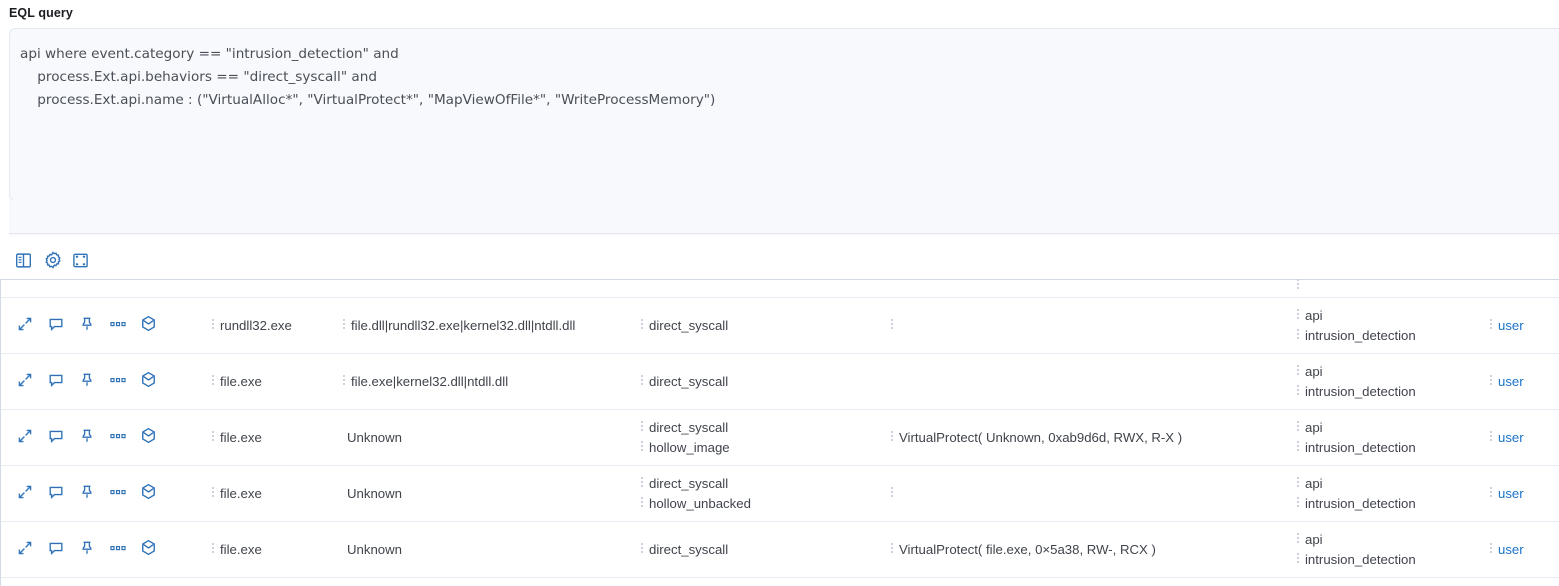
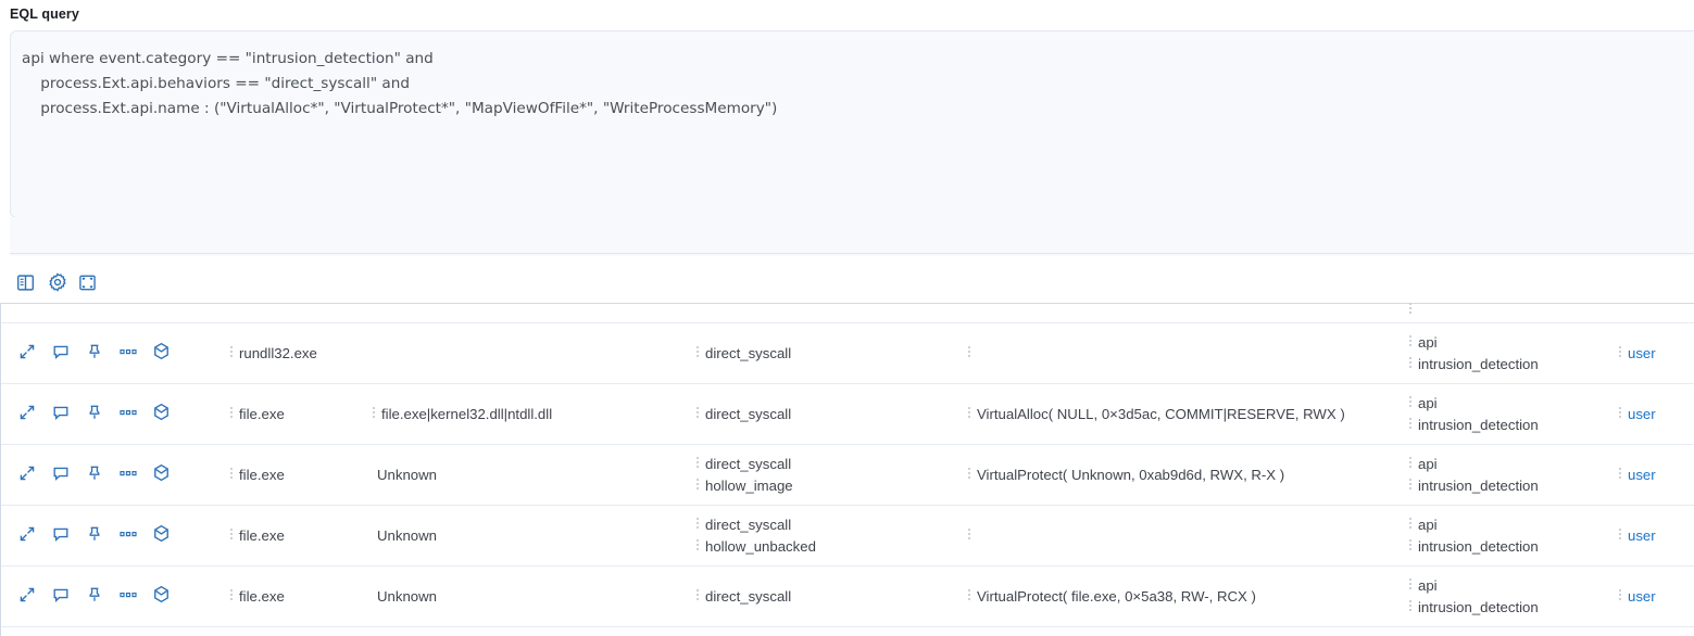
  EQL query
  api where event.category == "intrusion_detection" and
  process.Ext.api.behaviors == "direct_syscall" and
  process.Ext.api.name : ("VirtualAlloc*", "VirtualProtect*", "MapViewOfFile*", "WriteProcessMemory")
  rundll32.exe
- file.dll|rundll32.exe|kernel32.dll|ntdll.dll
  direct_syscall
  api
  intrusion_detection
  user
  file.exe
  file.exe|kernel32.dll|ntdll.dll
  direct_syscall
+ VirtualAlloc( NULL, 0×3d5ac, COMMIT|RESERVE, RWX )
  api
  intrusion_detection
  user
  file.exe
  Unknown
  direct_syscall
  hollow_image
  VirtualProtect( Unknown, 0xab9d6d, RWX, R-X )
  api
  intrusion_detection
  user
  file.exe
  Unknown
  direct_syscall
  hollow_unbacked
  api
  intrusion_detection
  user
  file.exe
  Unknown
  direct_syscall
  VirtualProtect( file.exe, 0×5a38, RW-, RCX )
  api
  intrusion_detection
  user
